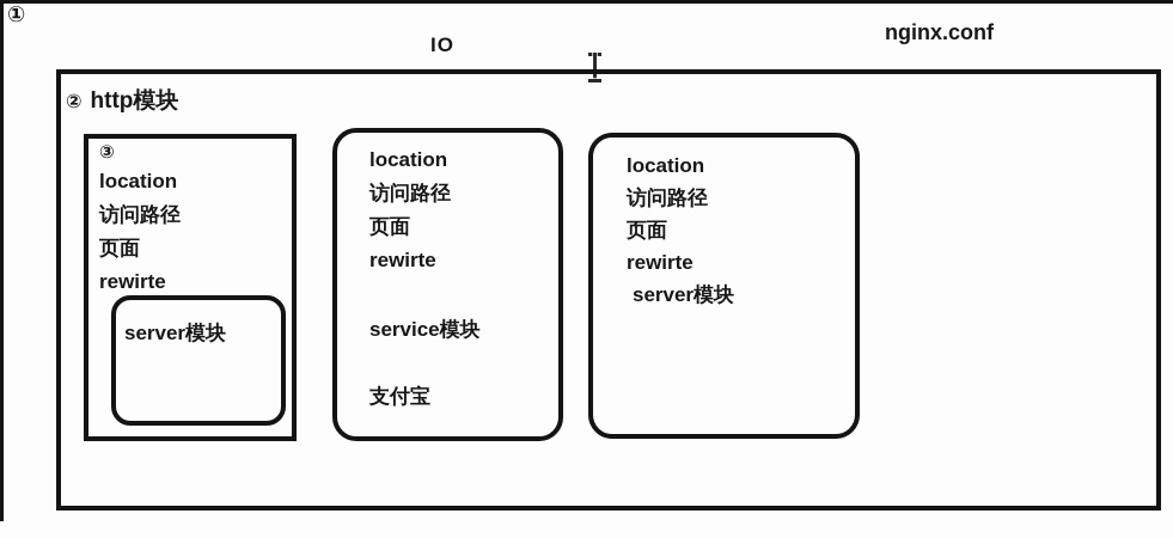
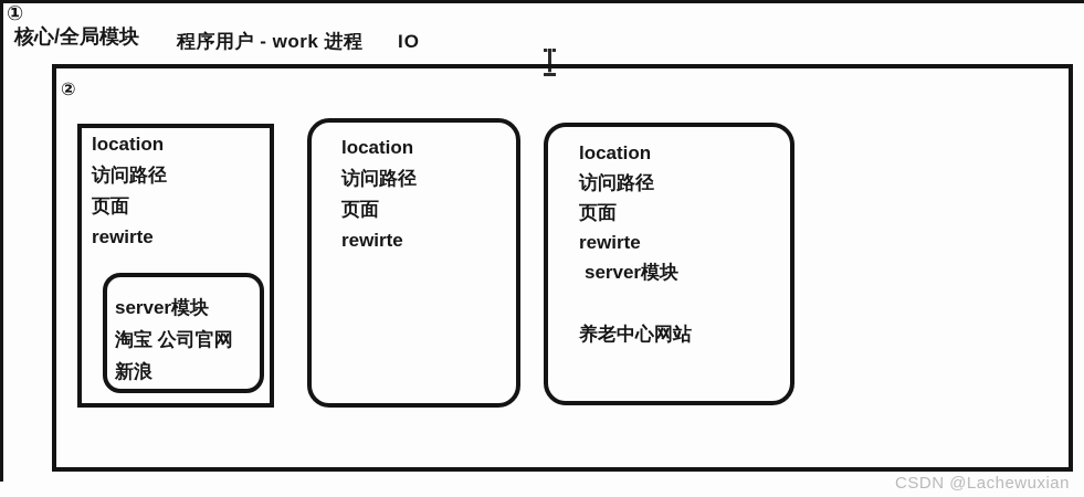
  ①
+ 核心/全局模块
+ 程序用户 - work 进程
  IO
- nginx.conf
  ②
- http模块
- ③
  location
  访问路径
  页面
  rewirte
  server模块
+ 淘宝 公司官网
+ 新浪
  location
  访问路径
  页面
  rewirte
- service模块
- 支付宝
  location
  访问路径
  页面
  rewirte
  server模块
+ 养老中心网站
+ CSDN @Lachewuxian
